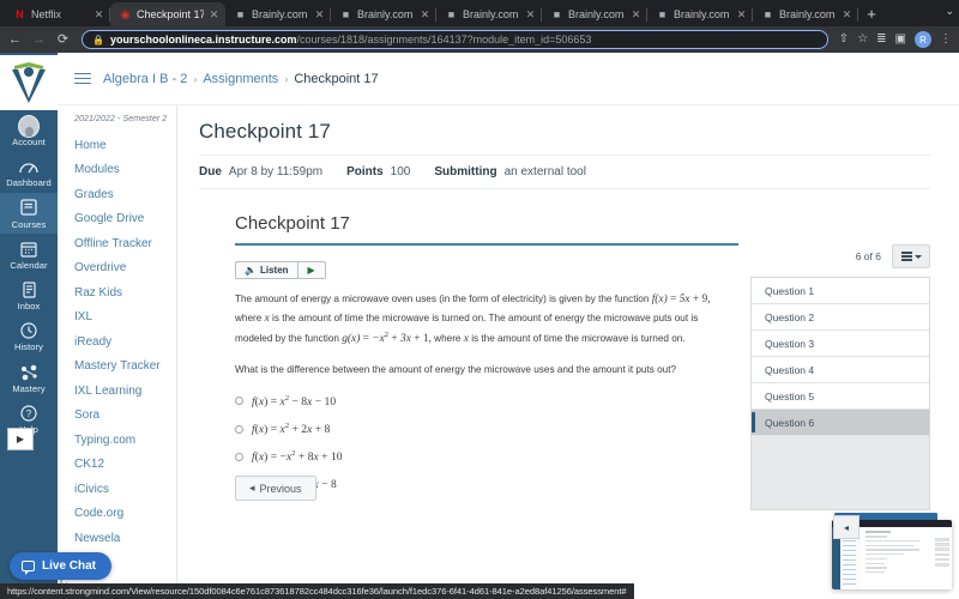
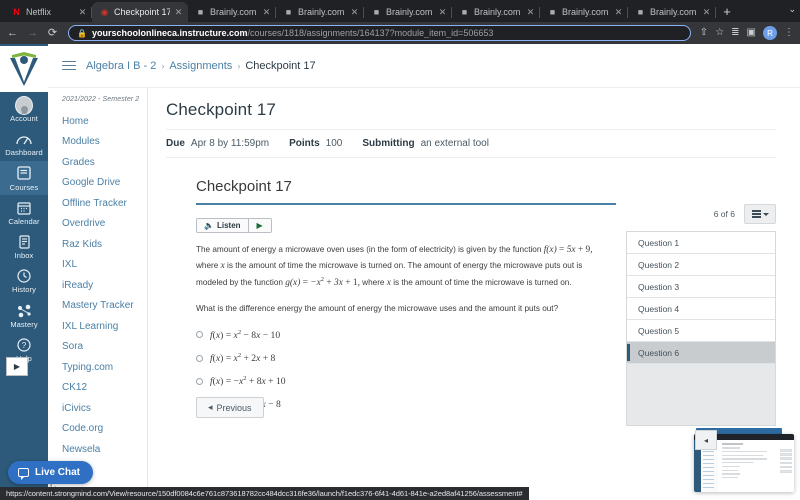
  N
  Netflix
  ✕
  ◉
  Checkpoint 17
  ✕
  ■
  Brainly.com
  ✕
  ■
  Brainly.com
  ✕
  ■
  Brainly.com
  ✕
  ■
  Brainly.com
  ✕
  ■
  Brainly.com
  ✕
  ■
  Brainly.com
  ✕
  +
  ⌄
  ←
  →
  ⟳
  🔒
  yourschoolonlineca.instructure.com/courses/1818/assignments/164137?module_item_id=506653
  ⇧
  ☆
  ≣
  ▣
  R
  ⋮
  Account
  Dashboard
  Courses
  Calendar
  Inbox
  History
  Mastery
  ?
  Algebra I B - 2
  ›
  Assignments
  ›
  Checkpoint 17
  Home
  Modules
  Grades
  Google Drive
  Offline Tracker
  Overdrive
  Raz Kids
  IXL
  iReady
  Mastery Tracker
  IXL Learning
  Sora
  Typing.com
  CK12
  iCivics
  Code.org
  Newsela
  Checkpoint 17
  Due
  Apr 8 by 11:59pm
  Points
  100
  Submitting
  an external tool
  Checkpoint 17
  🔈
  Listen
  ▶
  The amount of energy a microwave oven uses (in the form of electricity) is given by the function f(x) = 5x + 9, where x is the amount of time the microwave is turned on. The amount of energy the microwave puts out is modeled by the function g(x) = −x + 3x + 1, where x is the amount of time the microwave is turned on.
- What is the difference between the amount of energy the microwave uses and the amount it puts out?
+ What is the difference energy the amount of energy the microwave uses and the amount it puts out?
  f(x) = x − 8x − 10
  f(x) = x + 2x + 8
  f(x) = −x + 8x + 10
  6 of 6
  Question 1
  Question 2
  Question 3
  Question 4
  Question 5
  Question 6
  ◂
  Previous
  ▶
  Live Chat
  ◂
  https://content.strongmind.com/View/resource/150df0084c6e761c873618782cc484dcc316fe36/launch/f1edc376-6f41-4d61-841e-a2ed8af41256/assessment#
